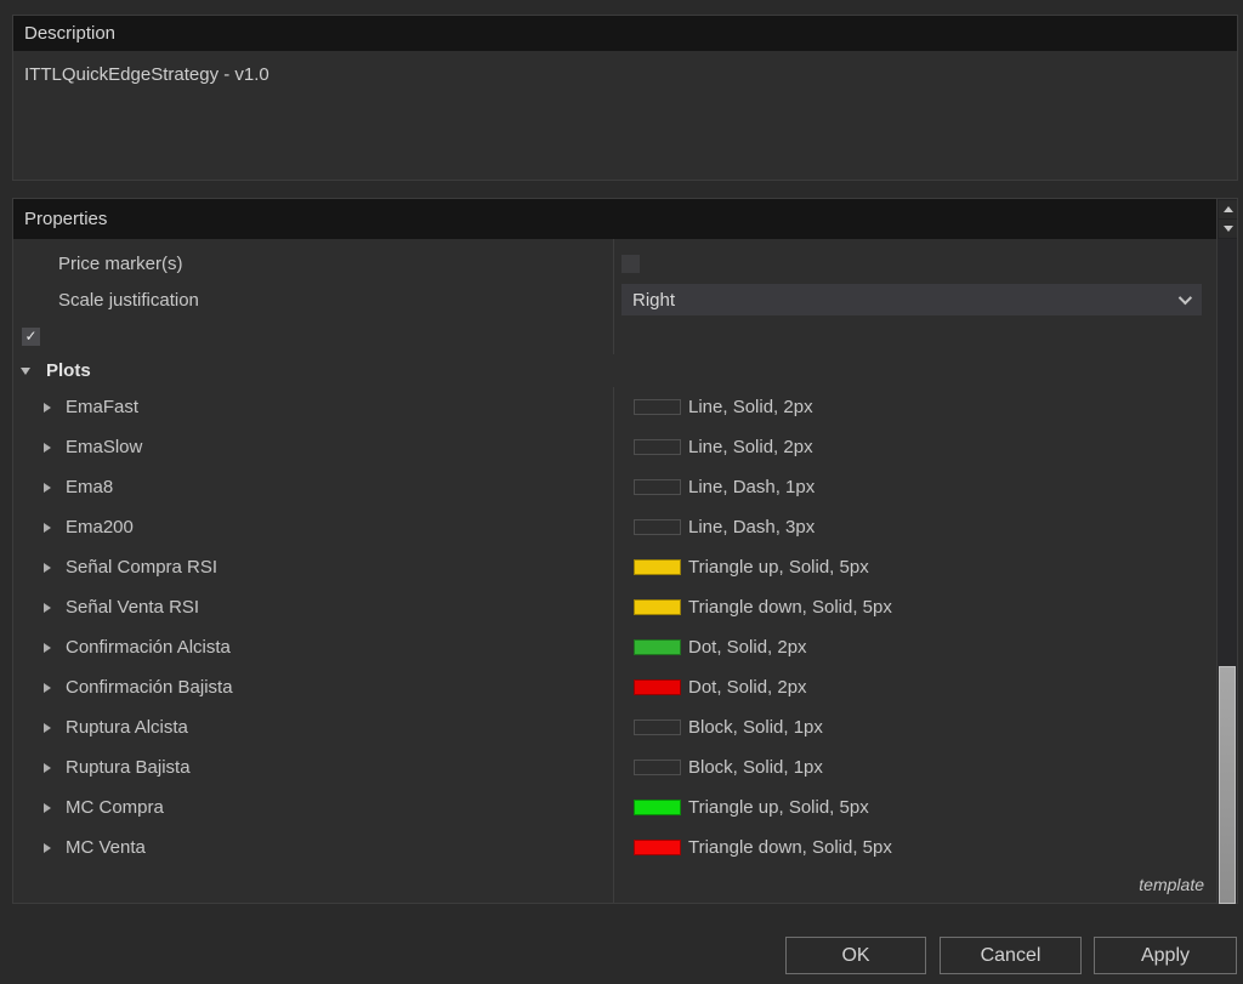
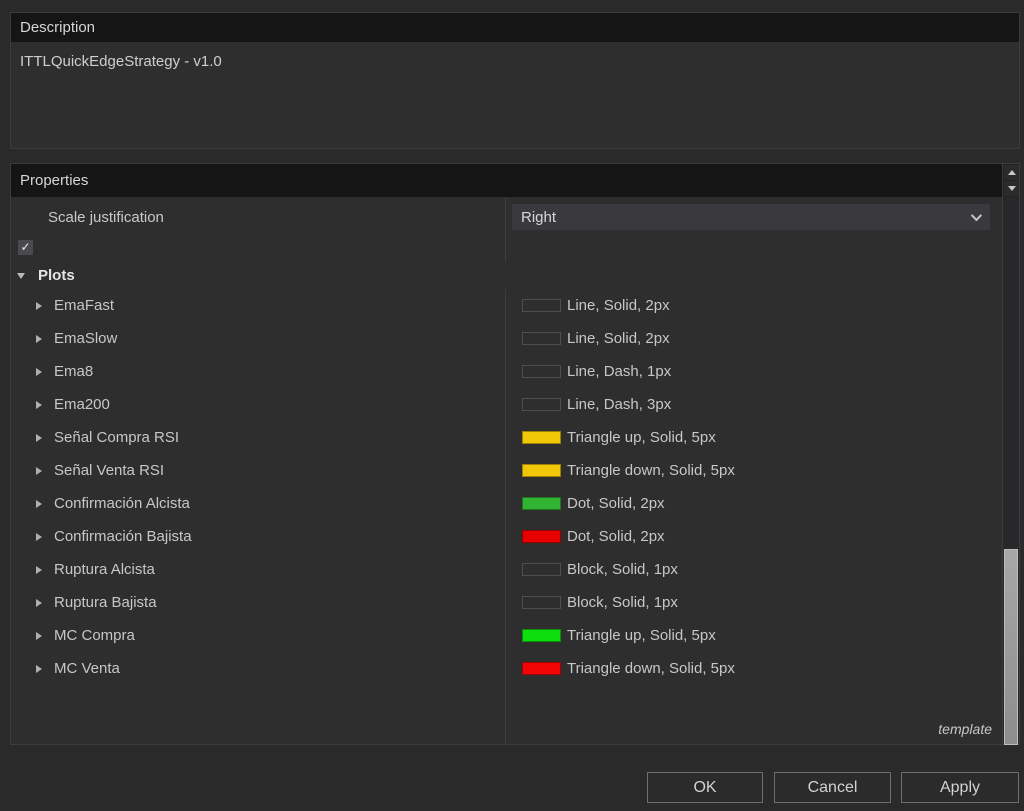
  Description
  ITTLQuickEdgeStrategy - v1.0
  Properties
- Price marker(s)
  Scale justification
  Right
  ✓
  Plots
  EmaFast
  Line, Solid, 2px
  EmaSlow
  Line, Solid, 2px
  Ema8
  Line, Dash, 1px
  Ema200
  Line, Dash, 3px
  Señal Compra RSI
  Triangle up, Solid, 5px
  Señal Venta RSI
  Triangle down, Solid, 5px
  Confirmación Alcista
  Dot, Solid, 2px
  Confirmación Bajista
  Dot, Solid, 2px
  Ruptura Alcista
  Block, Solid, 1px
  Ruptura Bajista
  Block, Solid, 1px
  MC Compra
  Triangle up, Solid, 5px
  MC Venta
  Triangle down, Solid, 5px
  template
  OK
  Cancel
  Apply
